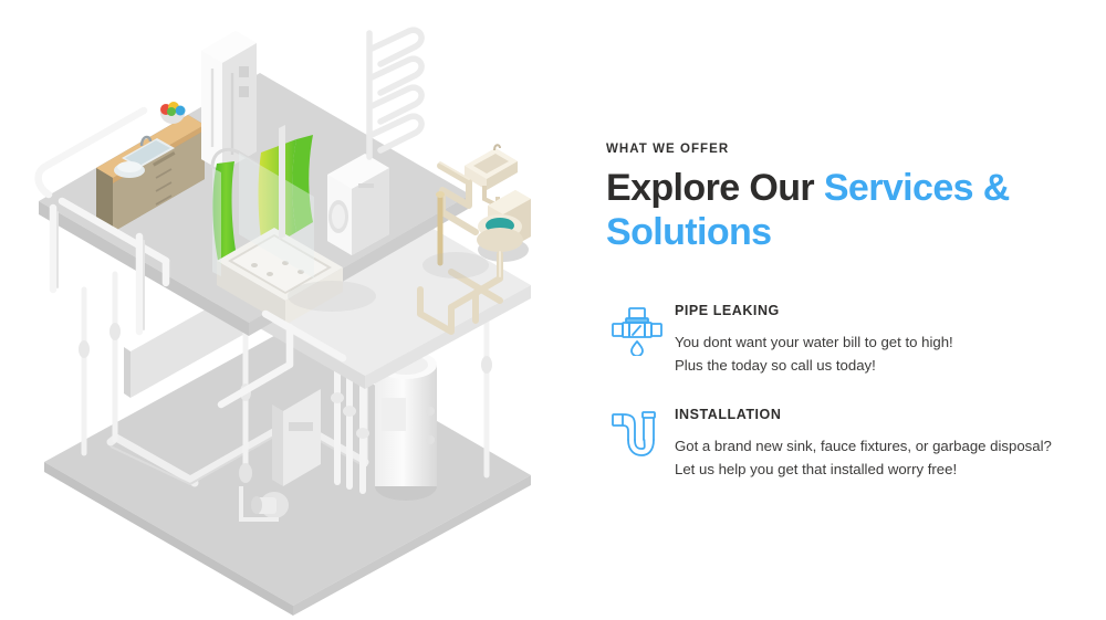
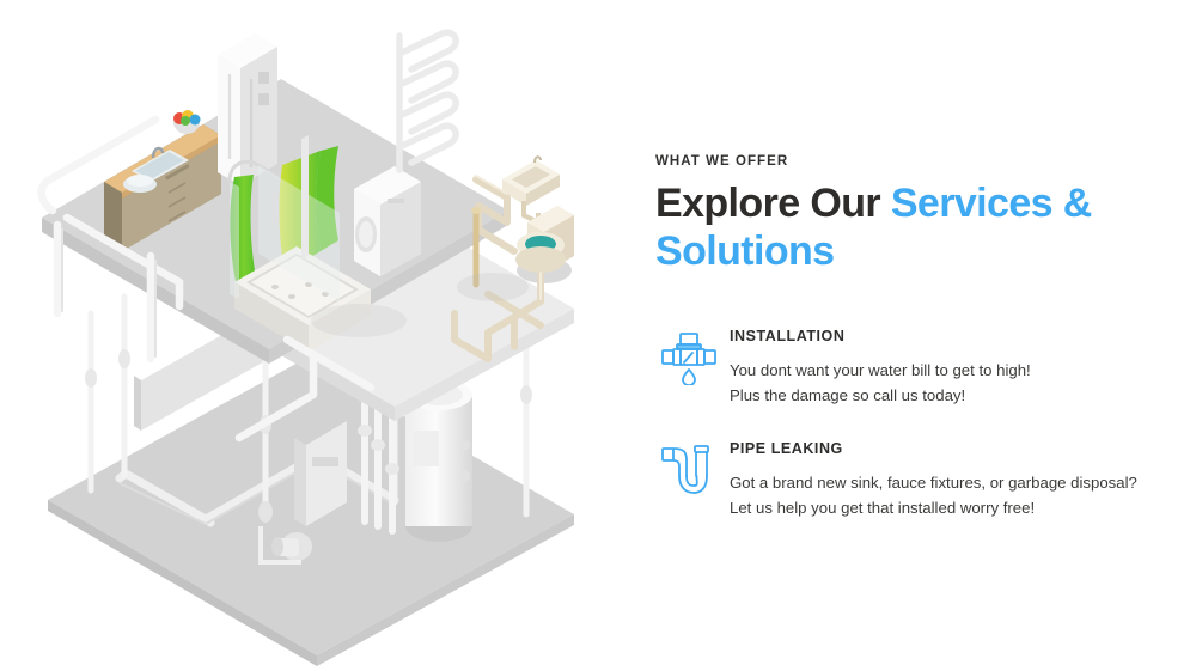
  WHAT WE OFFER
  Explore Our Services & Solutions
- PIPE LEAKING
+ INSTALLATION
  You dont want your water bill to get to high!
- Plus the today so call us today!
+ Plus the damage so call us today!
- INSTALLATION
+ PIPE LEAKING
  Got a brand new sink, fauce fixtures, or garbage disposal?
  Let us help you get that installed worry free!
